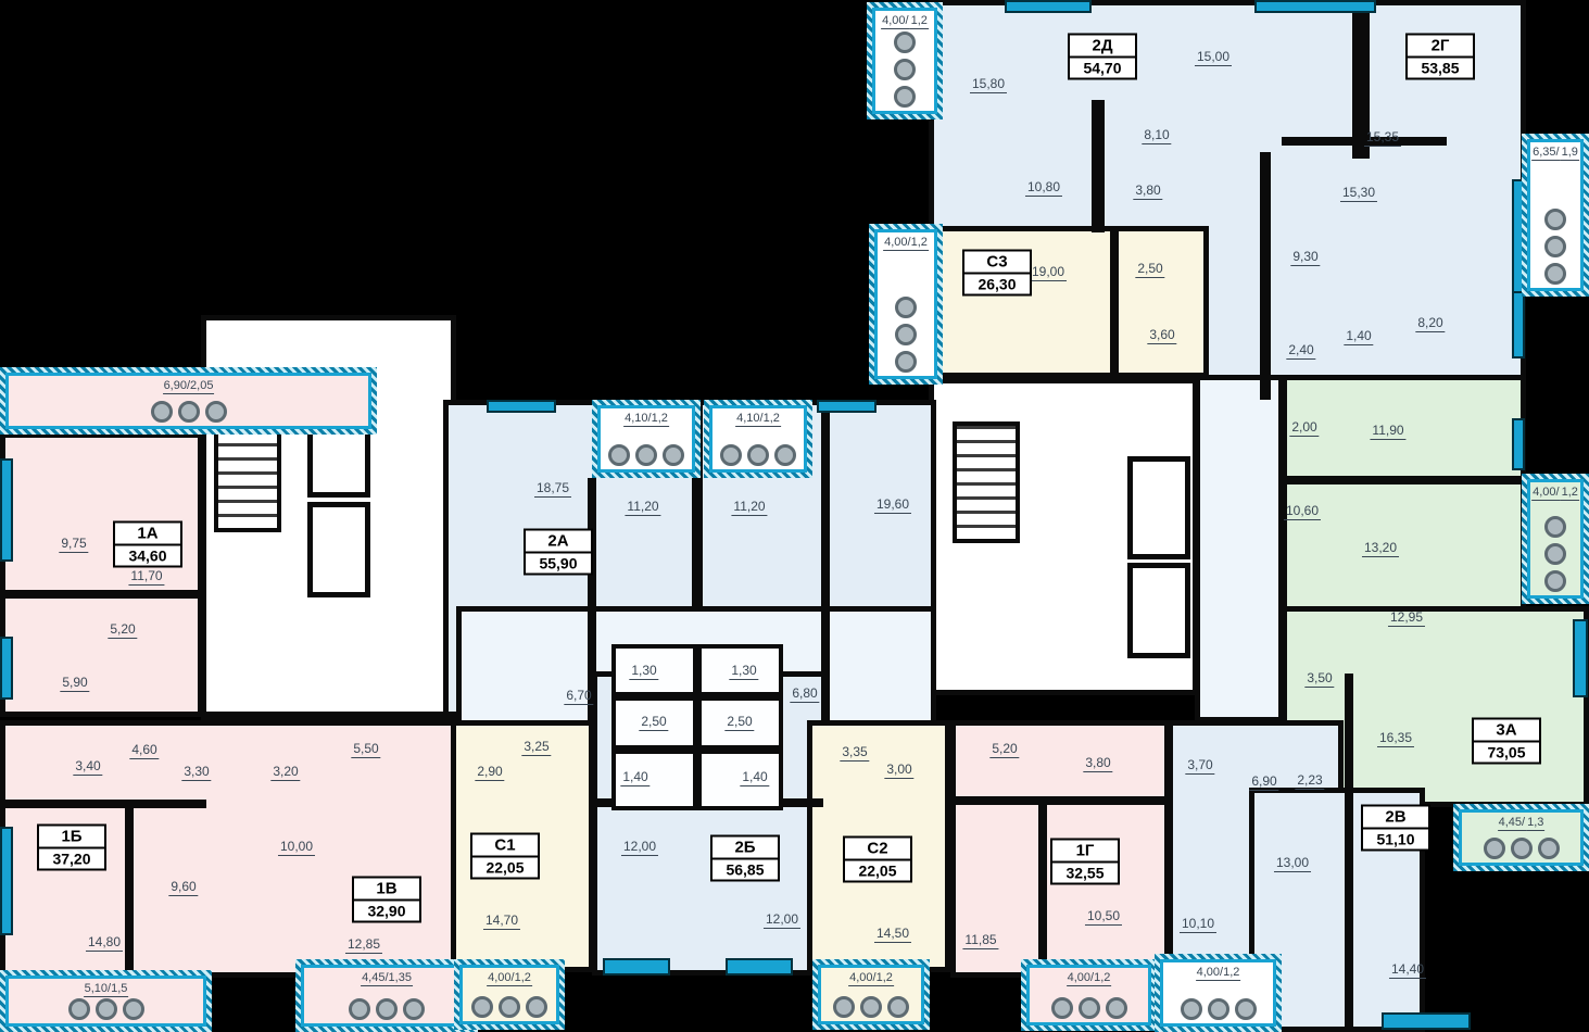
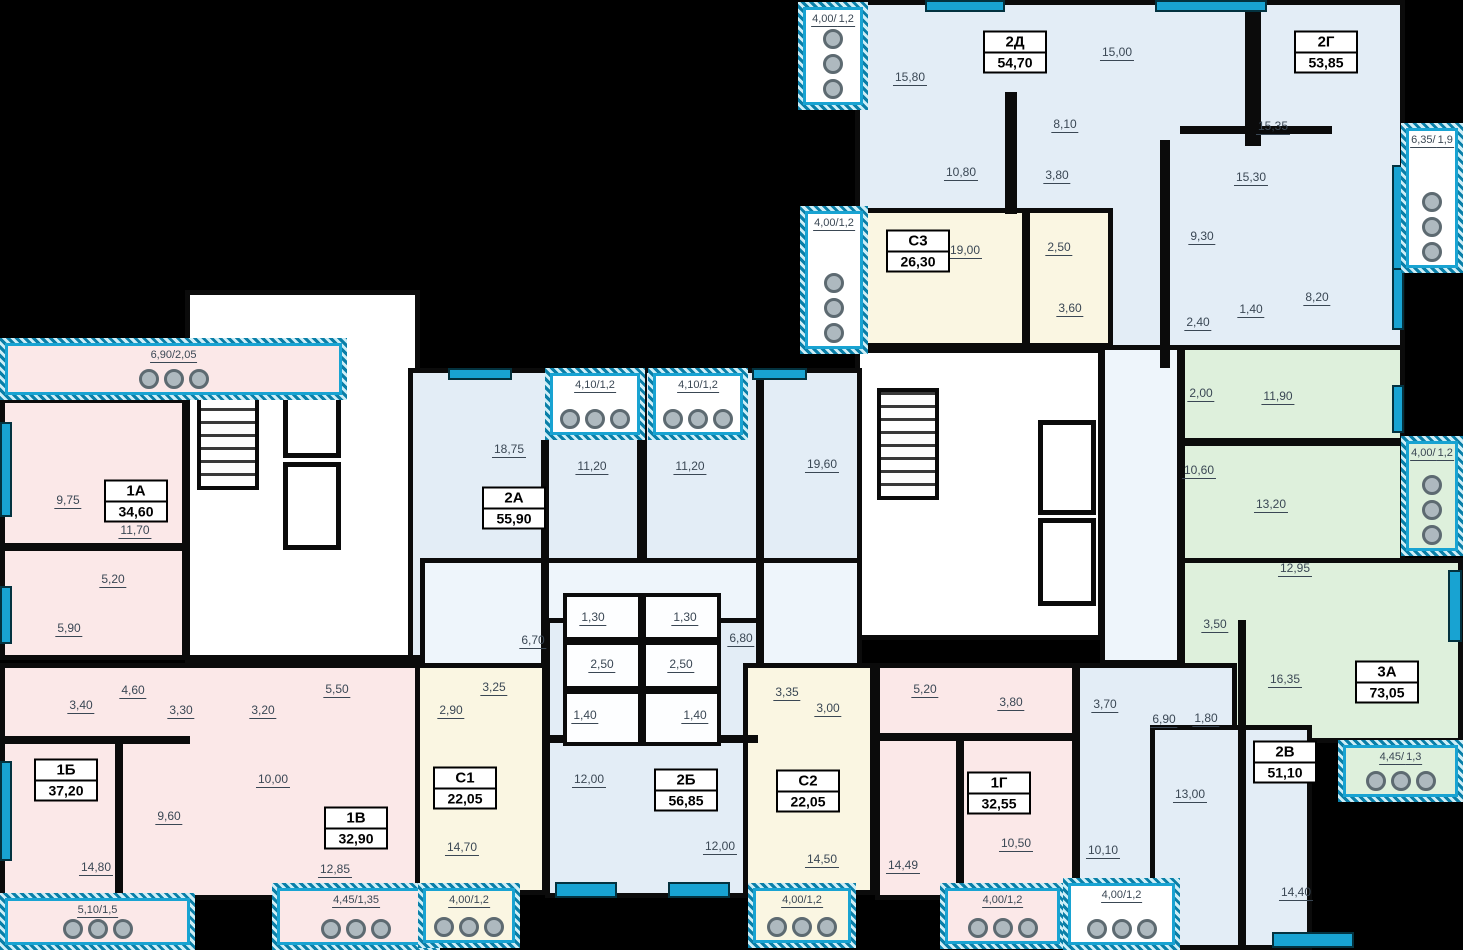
  4,00/ 1,2
  4,00/1,2
  6,35/ 1,9
  4,00/ 1,2
  4,45/ 1,3
  6,90/2,05
  4,10/1,2
  4,10/1,2
  5,10/1,5
  4,45/1,35
  4,00/1,2
  4,00/1,2
  4,00/1,2
  4,00/1,2
  15,80
  15,00
  10,80
  8,10
  3,80
  15,35
  15,30
  9,30
  8,20
  2,40
  1,40
  19,00
  2,50
  3,60
  2,00
  11,90
  10,60
  13,20
  12,95
  3,50
  16,35
- 2,23
+ 1,80
  9,75
  11,70
  5,20
  5,90
  18,75
  11,20
  11,20
  19,60
  6,70
  1,30
  1,30
  2,50
  2,50
  6,80
  1,40
  1,40
  3,40
  4,60
  3,30
  9,60
  14,80
  3,20
  5,50
  10,00
  12,85
  3,25
  2,90
  14,70
  12,00
  12,00
  3,35
  3,00
  14,50
  5,20
  3,80
  10,50
- 11,85
+ 14,49
  3,70
  6,90
  13,00
  10,10
  14,40
  2Д
  54,70
  2Г
  53,85
  С3
  26,30
  1А
  34,60
  2А
  55,90
  3А
  73,05
  2В
  51,10
  1Б
  37,20
  1В
  32,90
  С1
  22,05
  2Б
  56,85
  С2
  22,05
  1Г
  32,55
